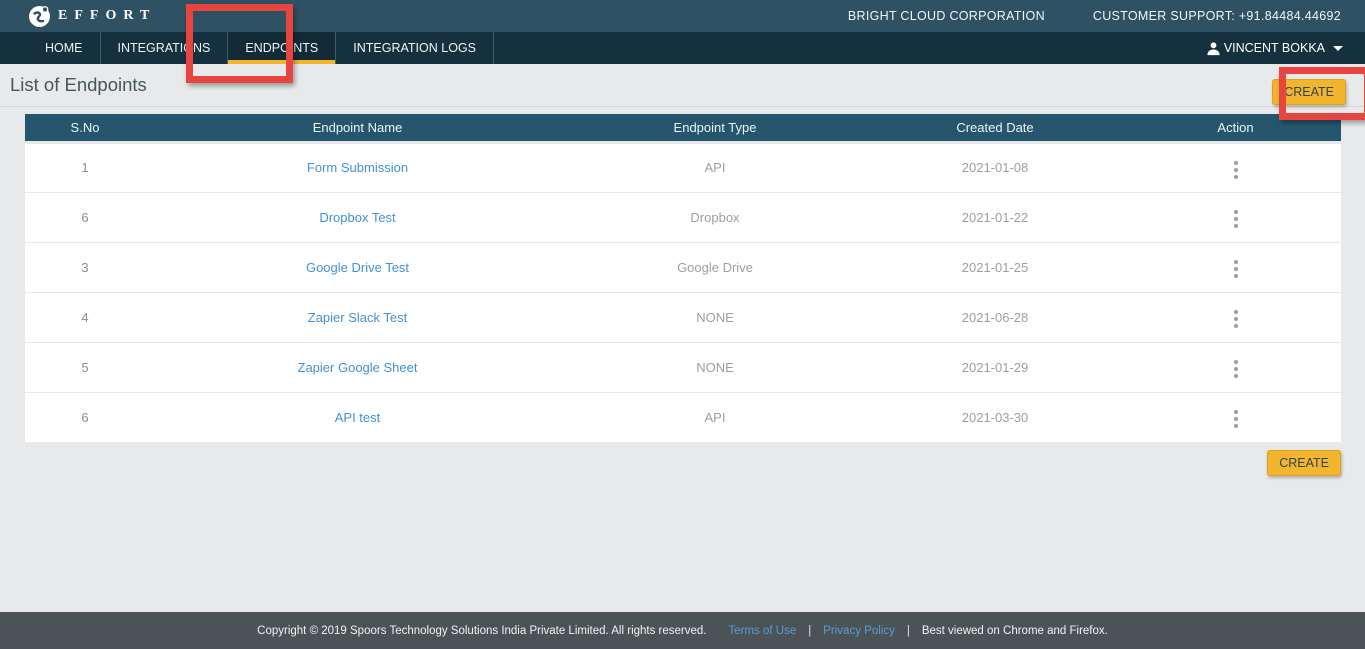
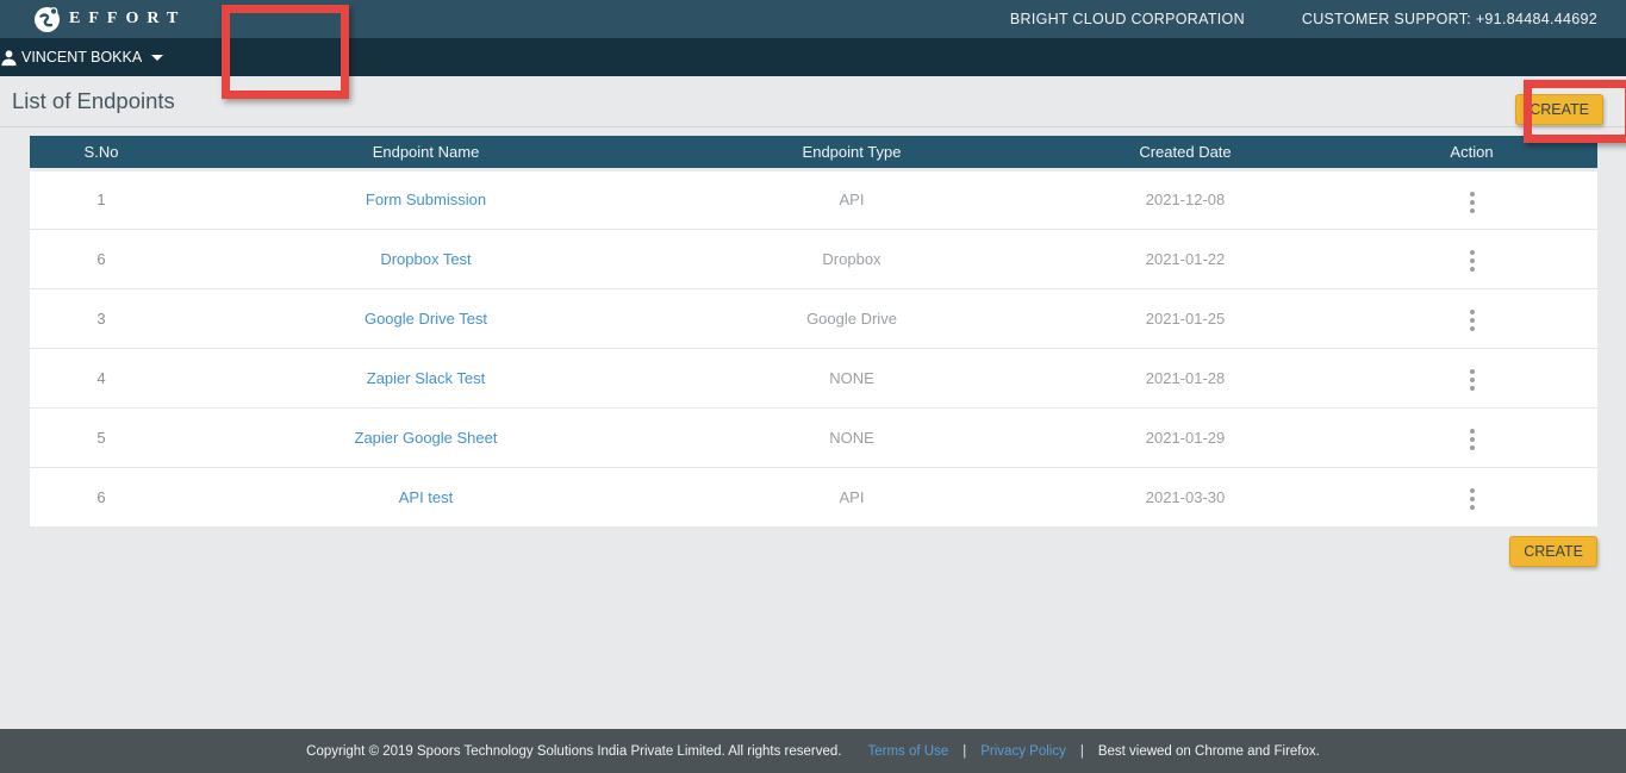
  EFFORT
  BRIGHT CLOUD CORPORATION
  CUSTOMER SUPPORT: +91.84484.44692
- HOME
- INTEGRATIONS
- ENDPOINTS
- INTEGRATION LOGS
  VINCENT BOKKA
  List of Endpoints
  CREATE
  S.No	Endpoint Name	Endpoint Type	Created Date	Action
- 1	Form Submission	API	2021-01-08
+ 1	Form Submission	API	2021-12-08
  6	Dropbox Test	Dropbox	2021-01-22
  3	Google Drive Test	Google Drive	2021-01-25
- 4	Zapier Slack Test	NONE	2021-06-28
+ 4	Zapier Slack Test	NONE	2021-01-28
  5	Zapier Google Sheet	NONE	2021-01-29
  6	API test	API	2021-03-30
  CREATE
  Copyright © 2019 Spoors Technology Solutions India Private Limited. All rights reserved.
  Terms of Use
  |
  Privacy Policy
  |
  Best viewed on Chrome and Firefox.
